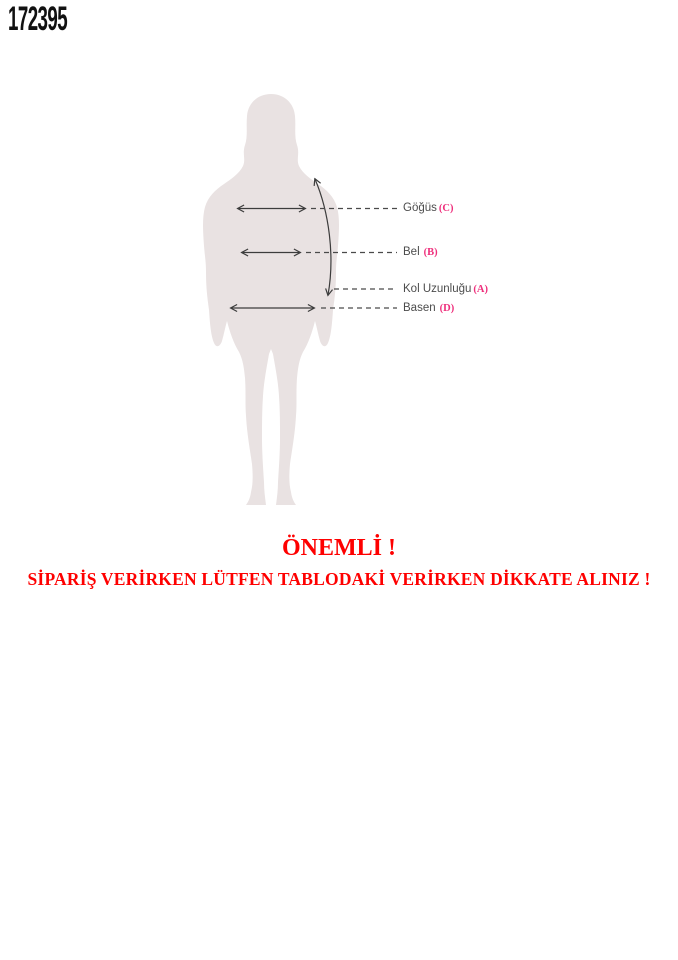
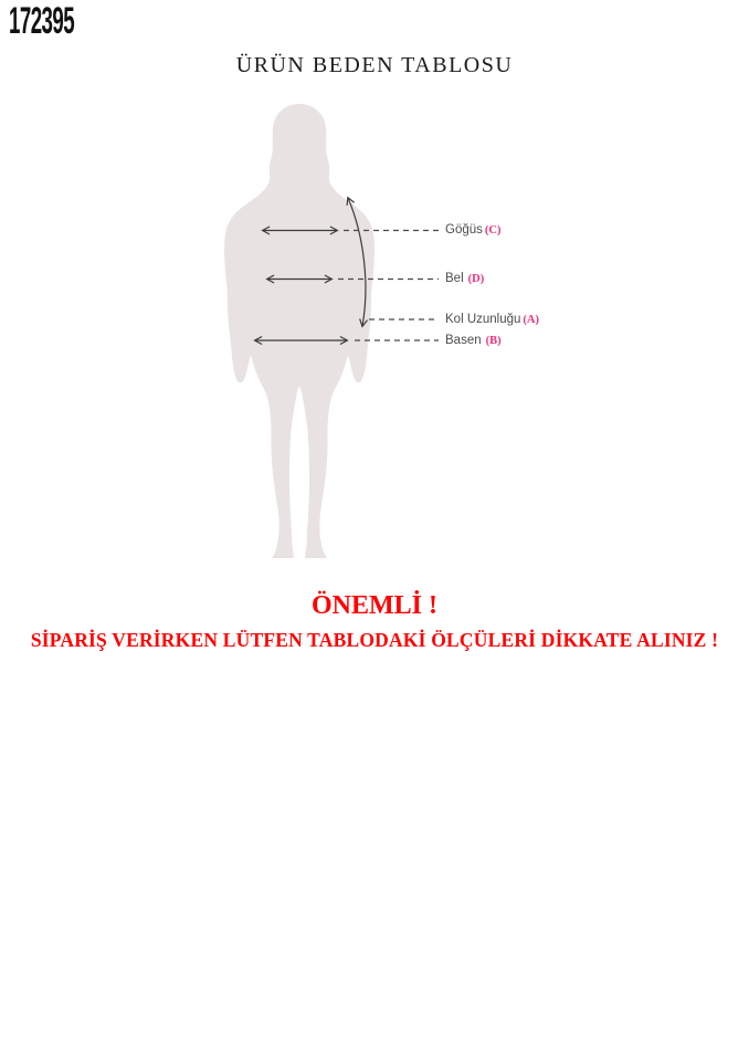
  172395
+ ÜRÜN BEDEN TABLOSU
  Göğüs (C)
- Bel (B)
+ Bel (D)
  Kol Uzunluğu (A)
- Basen (D)
+ Basen (B)
  ÖNEMLİ !
- SİPARİŞ VERİRKEN LÜTFEN TABLODAKİ VERİRKEN DİKKATE ALINIZ !
+ SİPARİŞ VERİRKEN LÜTFEN TABLODAKİ ÖLÇÜLERİ DİKKATE ALINIZ !
